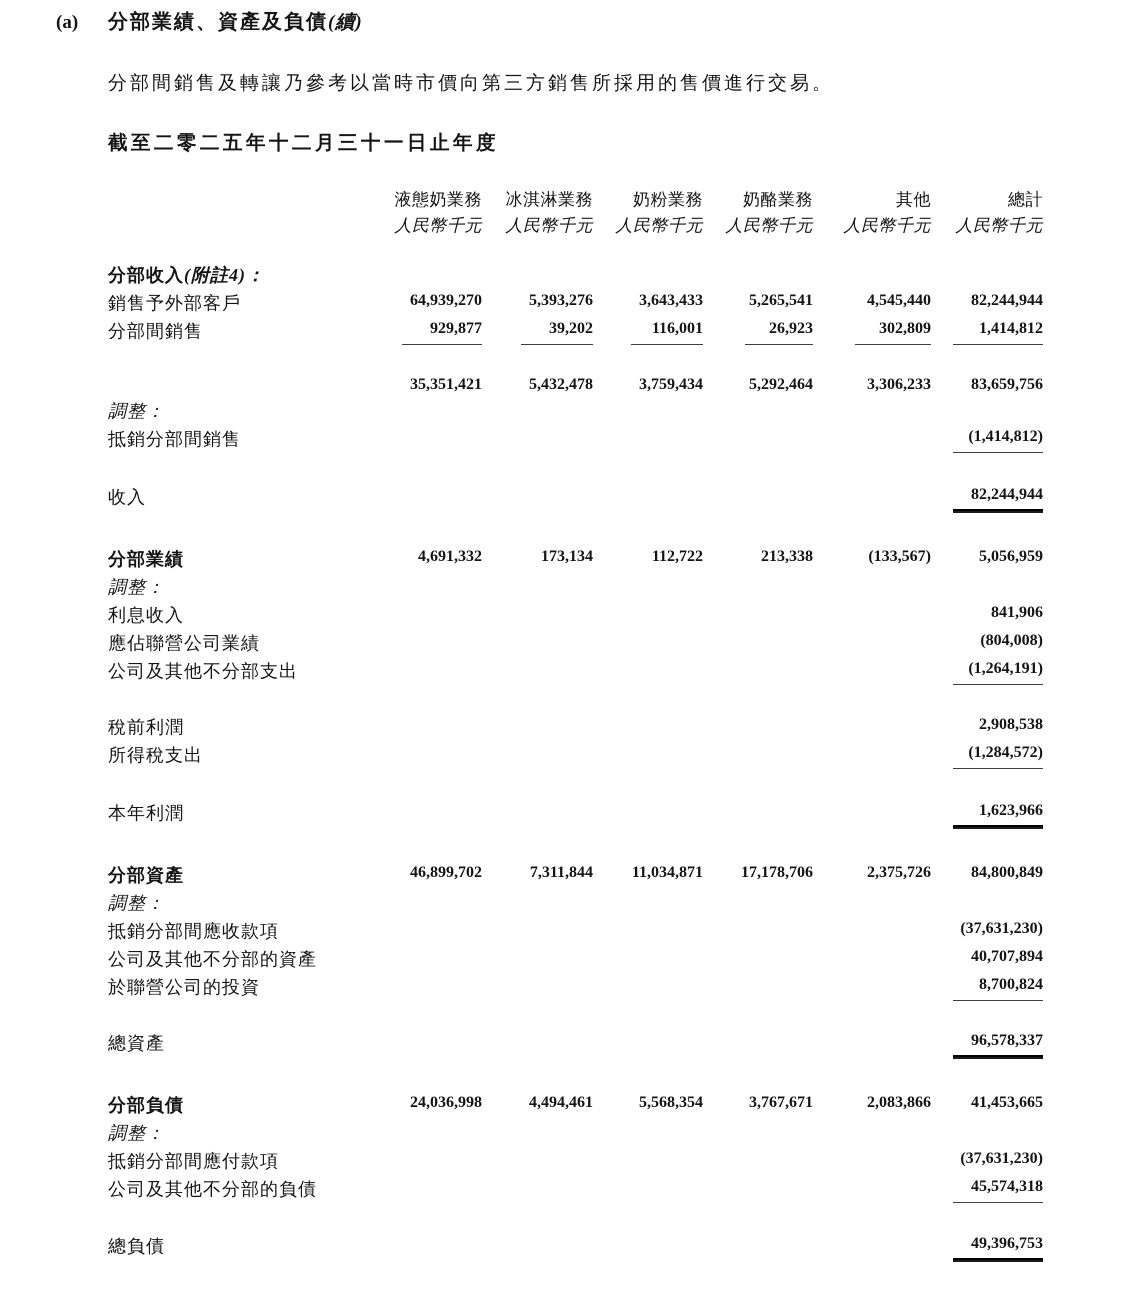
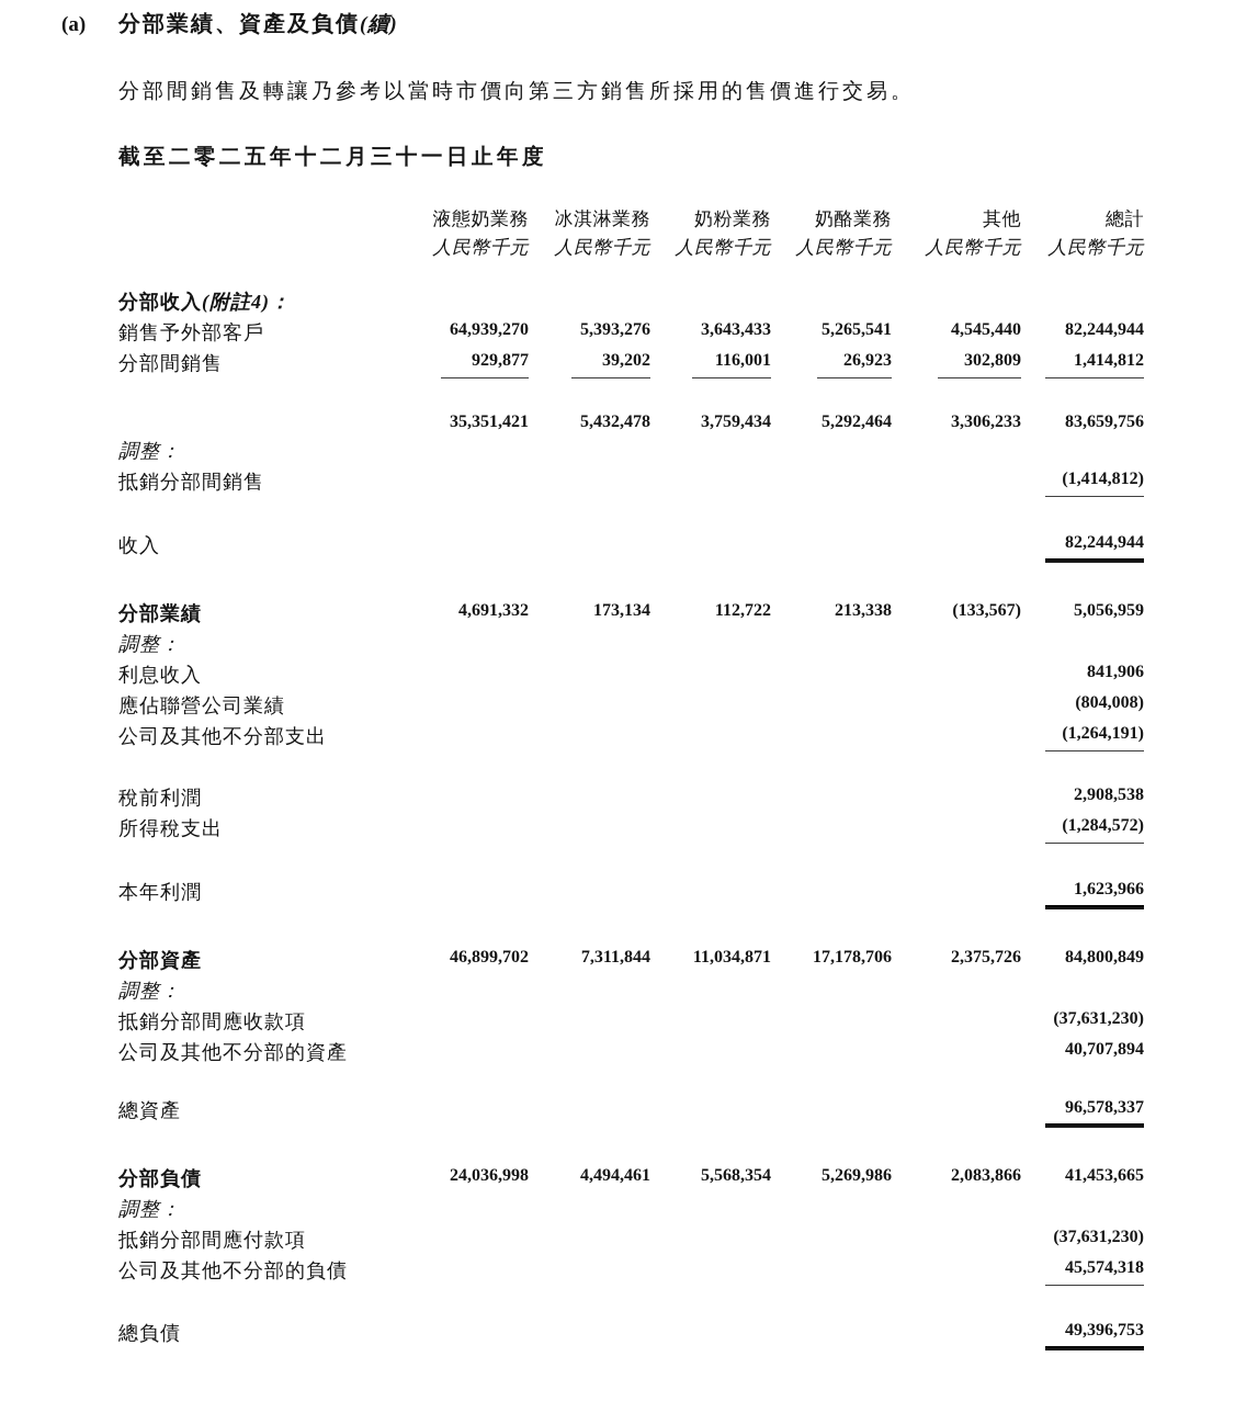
  (a)
  分部業績、資產及負債
  (續)
  分部間銷售及轉讓乃參考以當時市價向第三方銷售所採用的售價進行交易。
  截至二零二五年十二月三十一日止年度
  液態奶業務
  冰淇淋業務
  奶粉業務
  奶酪業務
  其他
  總計
  人民幣千元
  人民幣千元
  人民幣千元
  人民幣千元
  人民幣千元
  人民幣千元
  分部收入(附註4)：
  銷售予外部客戶
  64,939,270
  5,393,276
  3,643,433
  5,265,541
  4,545,440
  82,244,944
  分部間銷售
  929,877
  39,202
  116,001
  26,923
  302,809
  1,414,812
  35,351,421
  5,432,478
  3,759,434
  5,292,464
  3,306,233
  83,659,756
  調整：
  抵銷分部間銷售
  (1,414,812)
  收入
  82,244,944
  分部業績
  4,691,332
  173,134
  112,722
  213,338
  (133,567)
  5,056,959
  調整：
  利息收入
  841,906
  應佔聯營公司業績
  (804,008)
  公司及其他不分部支出
  (1,264,191)
  稅前利潤
  2,908,538
  所得稅支出
  (1,284,572)
  本年利潤
  1,623,966
  分部資產
  46,899,702
  7,311,844
  11,034,871
  17,178,706
  2,375,726
  84,800,849
  調整：
  抵銷分部間應收款項
  (37,631,230)
  公司及其他不分部的資產
  40,707,894
- 於聯營公司的投資
- 8,700,824
  總資產
  96,578,337
  分部負債
  24,036,998
  4,494,461
  5,568,354
- 3,767,671
+ 5,269,986
  2,083,866
  41,453,665
  調整：
  抵銷分部間應付款項
  (37,631,230)
  公司及其他不分部的負債
  45,574,318
  總負債
  49,396,753
